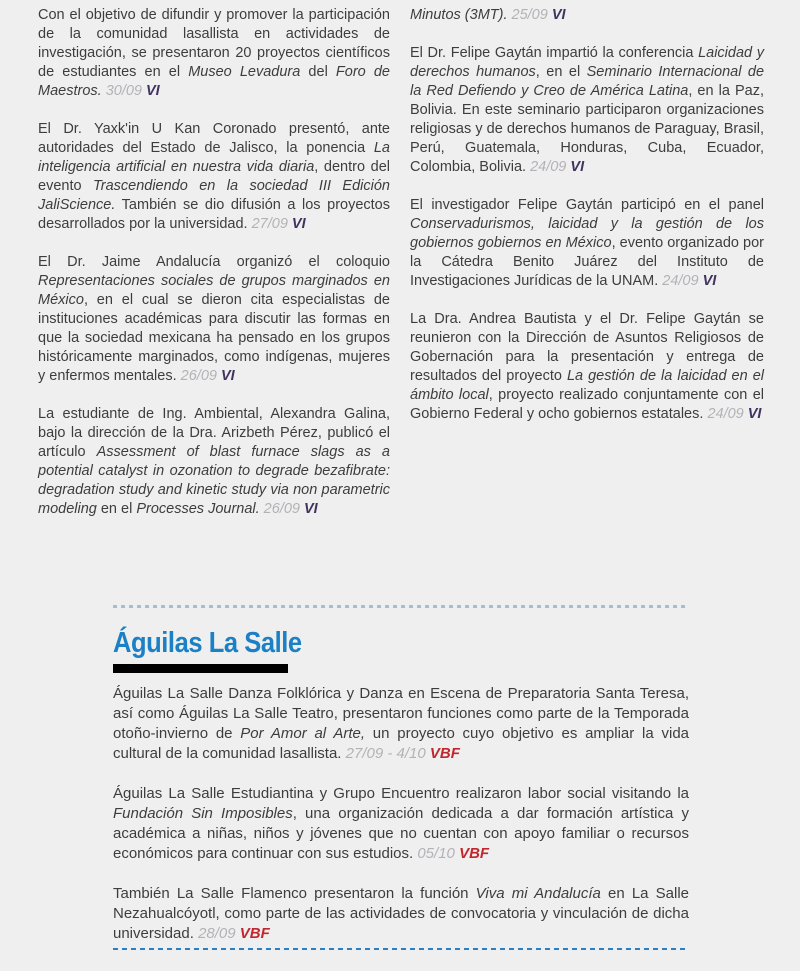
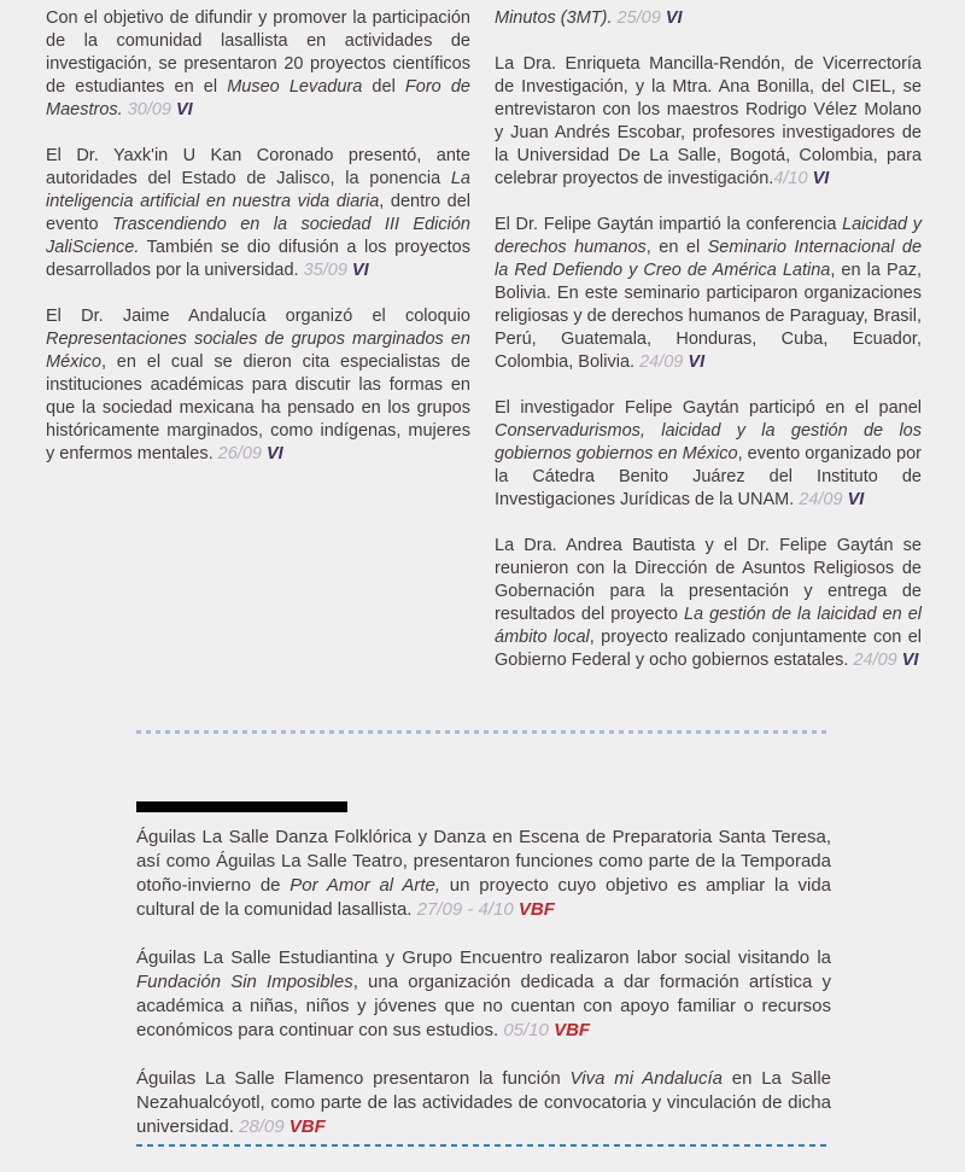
  Con el objetivo de difundir y promover la participación de la comunidad lasallista en actividades de investigación, se presentaron 20 proyectos científicos de estudiantes en el Museo Levadura del Foro de Maestros. 30/09 VI
- El Dr. Yaxk'in U Kan Coronado presentó, ante autoridades del Estado de Jalisco, la ponencia La inteligencia artificial en nuestra vida diaria, dentro del evento Trascendiendo en la sociedad III Edición JaliScience. También se dio difusión a los proyectos desarrollados por la universidad. 27/09 VI
+ El Dr. Yaxk'in U Kan Coronado presentó, ante autoridades del Estado de Jalisco, la ponencia La inteligencia artificial en nuestra vida diaria, dentro del evento Trascendiendo en la sociedad III Edición JaliScience. También se dio difusión a los proyectos desarrollados por la universidad. 35/09 VI
  El Dr. Jaime Andalucía organizó el coloquio Representaciones sociales de grupos marginados en México, en el cual se dieron cita especialistas de instituciones académicas para discutir las formas en que la sociedad mexicana ha pensado en los grupos históricamente marginados, como indígenas, mujeres y enfermos mentales. 26/09 VI
- La estudiante de Ing. Ambiental, Alexandra Galina, bajo la dirección de la Dra. Arizbeth Pérez, publicó el artículo Assessment of blast furnace slags as a potential catalyst in ozonation to degrade bezafibrate: degradation study and kinetic study via non parametric modeling en el Processes Journal. 26/09 VI
  Minutos (3MT). 25/09 VI
+ La Dra. Enriqueta Mancilla-Rendón, de Vicerrectoría de Investigación, y la Mtra. Ana Bonilla, del CIEL, se entrevistaron con los maestros Rodrigo Vélez Molano y Juan Andrés Escobar, profesores investigadores de la Universidad De La Salle, Bogotá, Colombia, para celebrar proyectos de investigación.4/10 VI
  El Dr. Felipe Gaytán impartió la conferencia Laicidad y derechos humanos, en el Seminario Internacional de la Red Defiendo y Creo de América Latina, en la Paz, Bolivia. En este seminario participaron organizaciones religiosas y de derechos humanos de Paraguay, Brasil, Perú, Guatemala, Honduras, Cuba, Ecuador, Colombia, Bolivia. 24/09 VI
  El investigador Felipe Gaytán participó en el panel Conservadurismos, laicidad y la gestión de los gobiernos gobiernos en México, evento organizado por la Cátedra Benito Juárez del Instituto de Investigaciones Jurídicas de la UNAM. 24/09 VI
  La Dra. Andrea Bautista y el Dr. Felipe Gaytán se reunieron con la Dirección de Asuntos Religiosos de Gobernación para la presentación y entrega de resultados del proyecto La gestión de la laicidad en el ámbito local, proyecto realizado conjuntamente con el Gobierno Federal y ocho gobiernos estatales. 24/09 VI
- Águilas La Salle
  Águilas La Salle Danza Folklórica y Danza en Escena de Preparatoria Santa Teresa, así como Águilas La Salle Teatro, presentaron funciones como parte de la Temporada otoño-invierno de Por Amor al Arte, un proyecto cuyo objetivo es ampliar la vida cultural de la comunidad lasallista. 27/09 - 4/10 VBF
  Águilas La Salle Estudiantina y Grupo Encuentro realizaron labor social visitando la Fundación Sin Imposibles, una organización dedicada a dar formación artística y académica a niñas, niños y jóvenes que no cuentan con apoyo familiar o recursos económicos para continuar con sus estudios. 05/10 VBF
- También La Salle Flamenco presentaron la función Viva mi Andalucía en La Salle Nezahualcóyotl, como parte de las actividades de convocatoria y vinculación de dicha universidad. 28/09 VBF
+ Águilas La Salle Flamenco presentaron la función Viva mi Andalucía en La Salle Nezahualcóyotl, como parte de las actividades de convocatoria y vinculación de dicha universidad. 28/09 VBF
